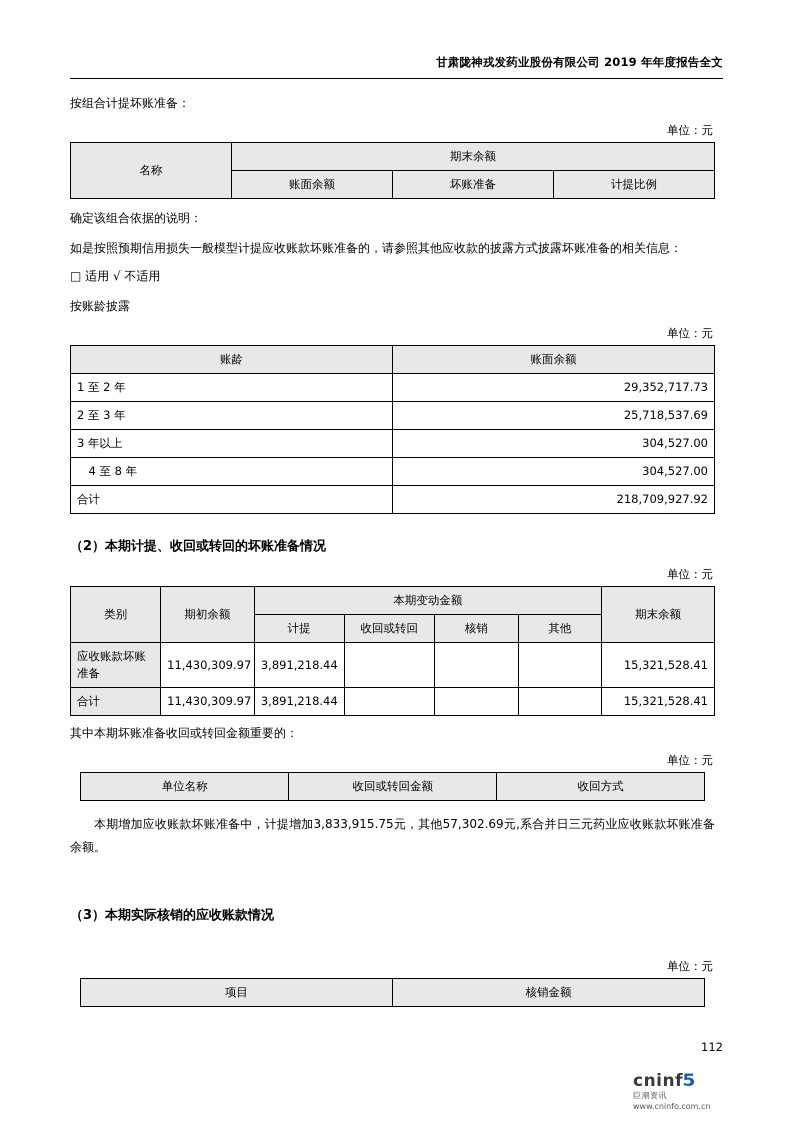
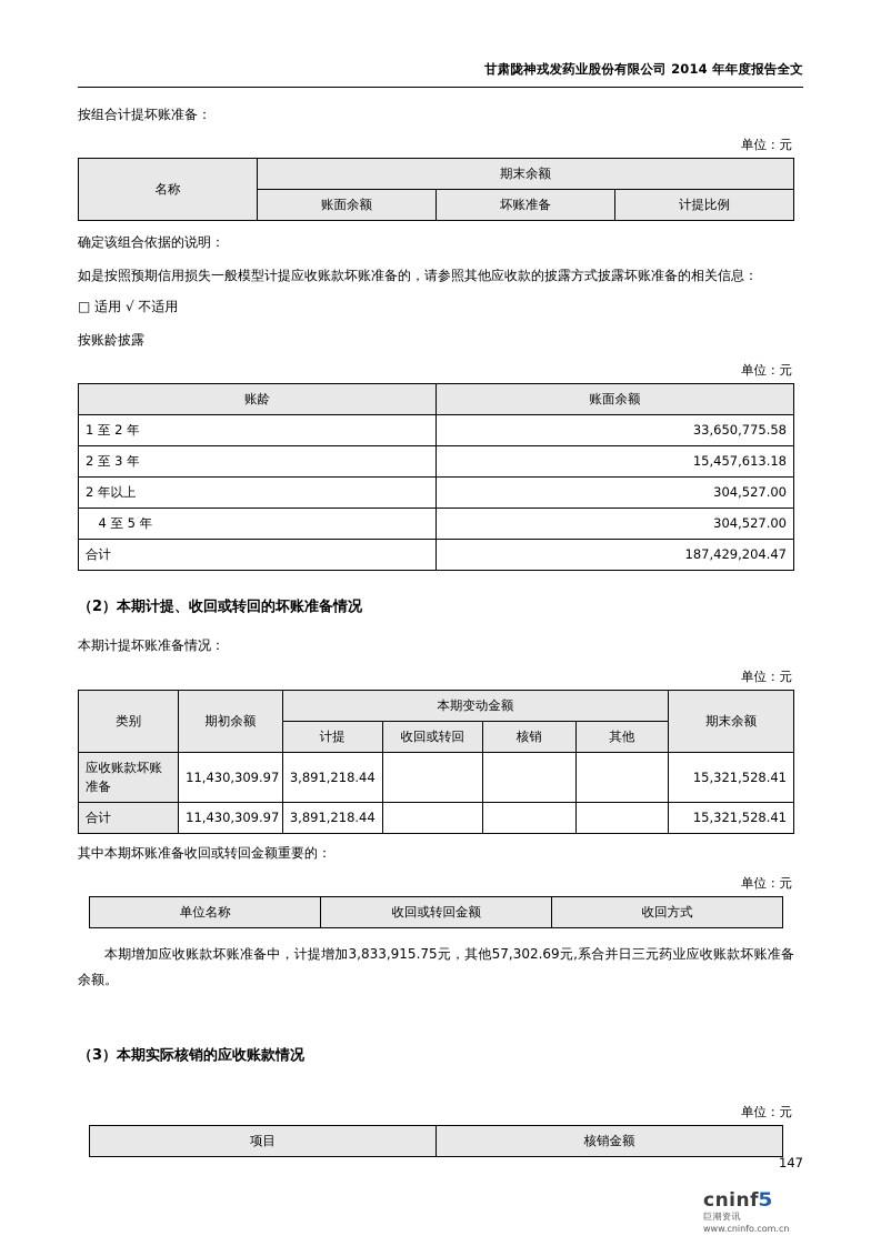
- 甘肃陇神戎发药业股份有限公司 2019 年年度报告全文
+ 甘肃陇神戎发药业股份有限公司 2014 年年度报告全文
  按组合计提坏账准备：
  单位：元
  名称	期末余额
  账面余额	坏账准备	计提比例
  确定该组合依据的说明：
  如是按照预期信用损失一般模型计提应收账款坏账准备的，请参照其他应收款的披露方式披露坏账准备的相关信息：
  □ 适用 √ 不适用
  按账龄披露
  单位：元
  账龄	账面余额
- 1 至 2 年	29,352,717.73
+ 1 至 2 年	33,650,775.58
- 2 至 3 年	25,718,537.69
+ 2 至 3 年	15,457,613.18
- 3 年以上	304,527.00
+ 2 年以上	304,527.00
- 4 至 8 年	304,527.00
+ 4 至 5 年	304,527.00
- 合计	218,709,927.92
+ 合计	187,429,204.47
  （2）本期计提、收回或转回的坏账准备情况
+ 本期计提坏账准备情况：
  单位：元
  类别	期初余额	本期变动金额	期末余额
  计提	收回或转回	核销	其他
  应收账款坏账准备	11,430,309.97	3,891,218.44				15,321,528.41
  合计	11,430,309.97	3,891,218.44				15,321,528.41
  其中本期坏账准备收回或转回金额重要的：
  单位：元
  单位名称	收回或转回金额	收回方式
  本期增加应收账款坏账准备中，计提增加3,833,915.75元，其他57,302.69元,系合并日三元药业应收账款坏账准备余额。
  （3）本期实际核销的应收账款情况
  单位：元
  项目	核销金额
- 112
+ 147
  cninf5
  巨潮资讯
  www.cninfo.com.cn
